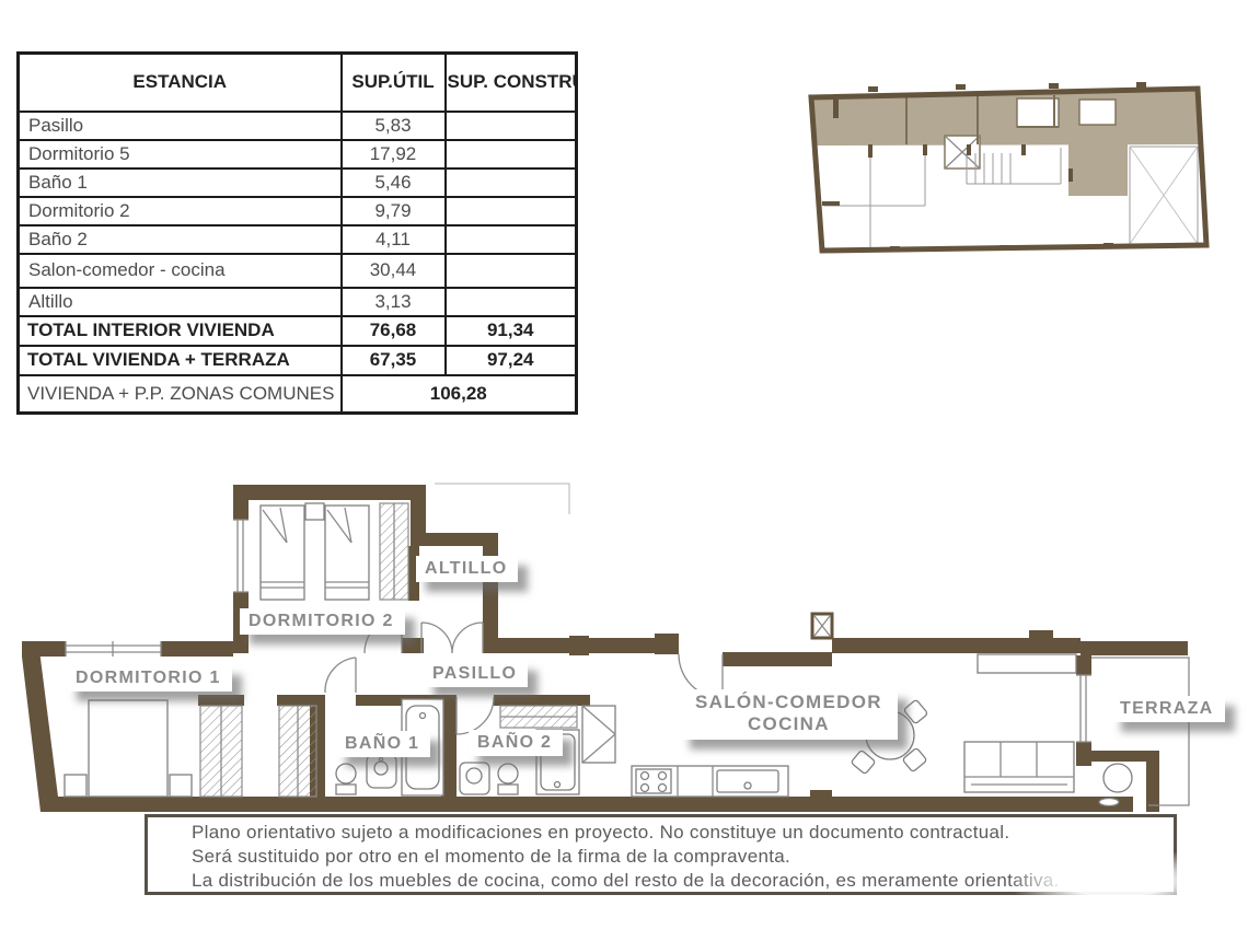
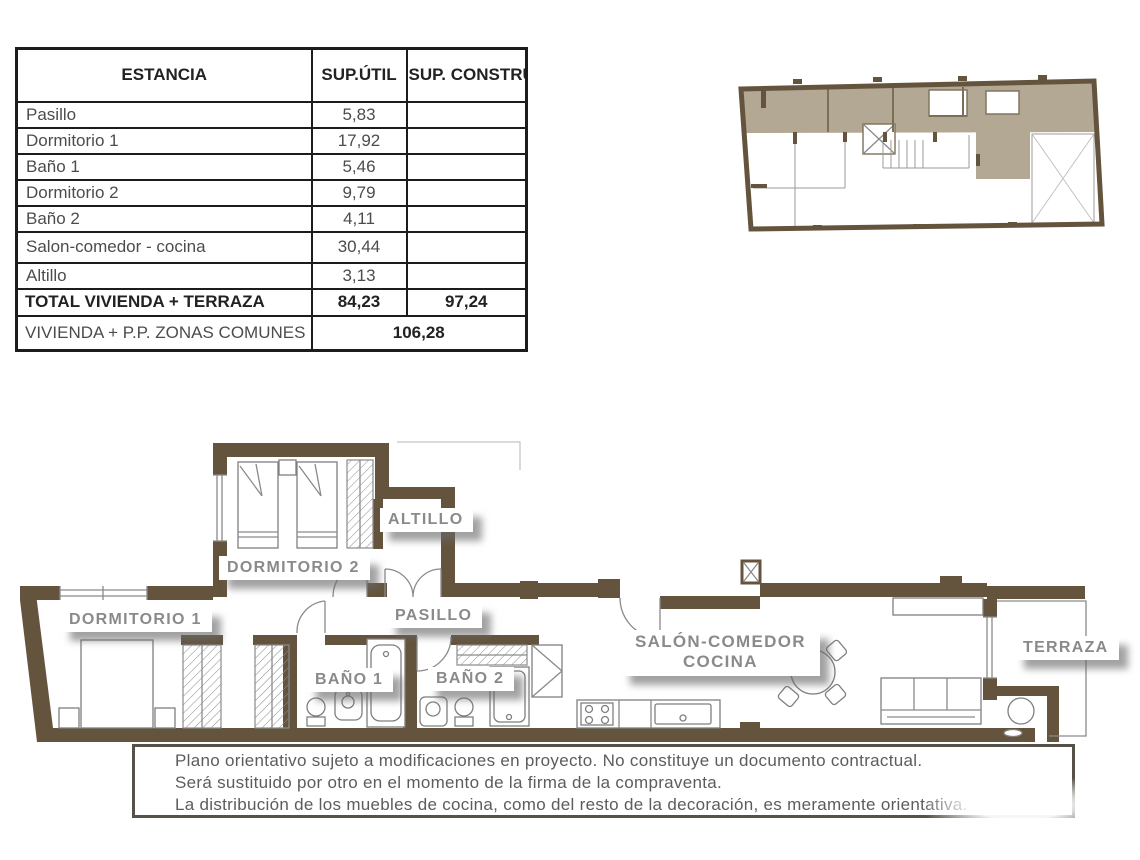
  ESTANCIA	SUP.ÚTIL	SUP. CONSTR
  Pasillo	5,83
- Dormitorio 5	17,92
+ Dormitorio 1	17,92
  Baño 1	5,46
  Dormitorio 2	9,79
  Baño 2	4,11
  Salon-comedor - cocina	30,44
  Altillo	3,13
- TOTAL INTERIOR VIVIENDA	76,68	91,34
- TOTAL VIVIENDA + TERRAZA	67,35	97,24
+ TOTAL VIVIENDA + TERRAZA	84,23	97,24
  VIVIENDA + P.P. ZONAS COMUNES	106,28
  DORMITORIO 2
  ALTILLO
  DORMITORIO 1
  PASILLO
  BAÑO 1
  BAÑO 2
  SALÓN-COMEDOR
  COCINA
  TERRAZA
  Plano orientativo sujeto a modificaciones en proyecto. No constituye un documento contractual.
  Será sustituido por otro en el momento de la firma de la compraventa.
  La distribución de los muebles de cocina, como del resto de la decoración, es meramente orient
